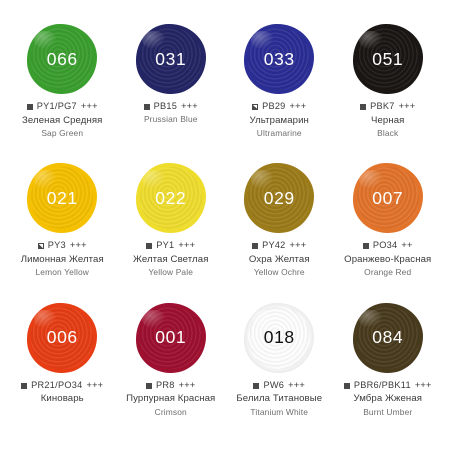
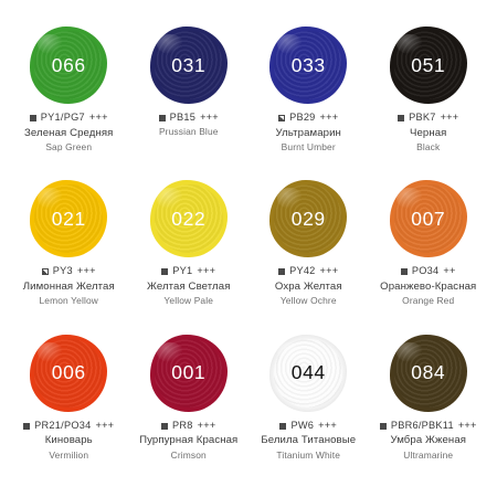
  066
  PY1/PG7
  +++
  Зеленая Средняя
  Sap Green
  031
  PB15
  +++
  Prussian Blue
  033
  PB29
  +++
  Ультрамарин
- Ultramarine
+ Burnt Umber
  051
  PBK7
  +++
  Черная
  Black
  021
  PY3
  +++
  Лимонная Желтая
  Lemon Yellow
  022
  PY1
  +++
  Желтая Светлая
  Yellow Pale
  029
  PY42
  +++
  Охра Желтая
  Yellow Ochre
  007
  PO34
  ++
  Оранжево-Красная
  Orange Red
  006
  PR21/PO34
  +++
  Киноварь
+ Vermilion
  001
  PR8
  +++
  Пурпурная Красная
  Crimson
- 018
+ 044
  PW6
  +++
  Белила Титановые
  Titanium White
  084
  PBR6/PBK11
  +++
  Умбра Жженая
- Burnt Umber
+ Ultramarine
